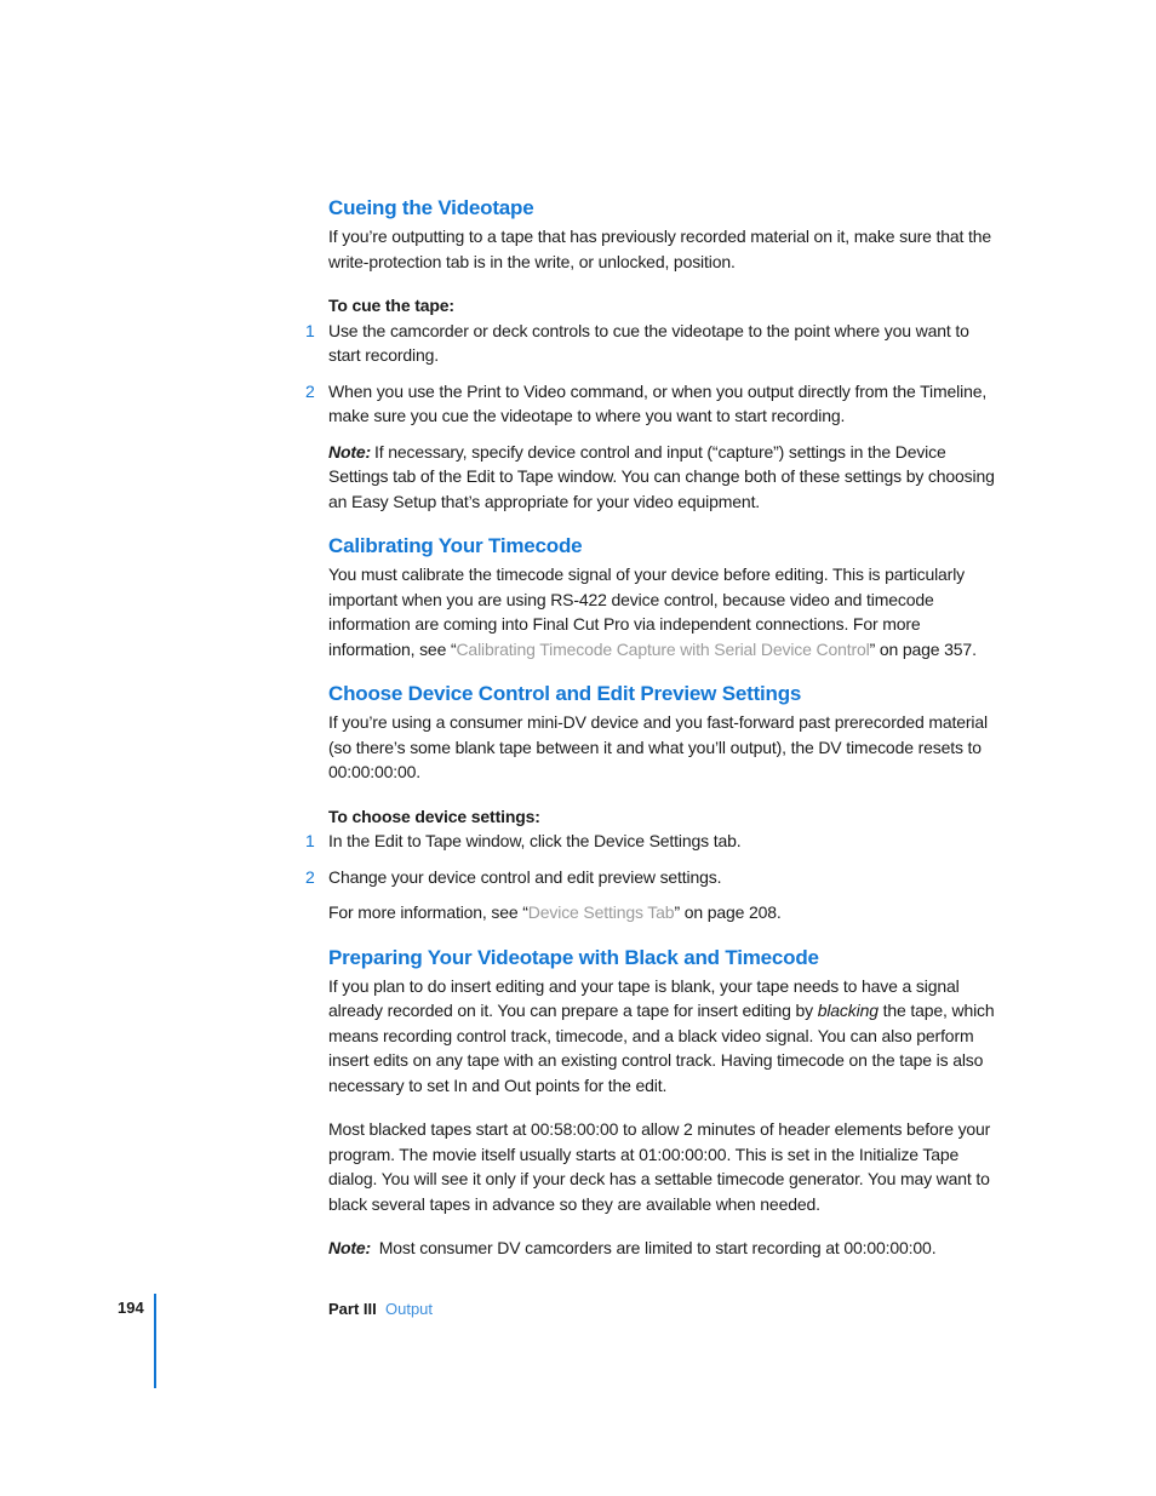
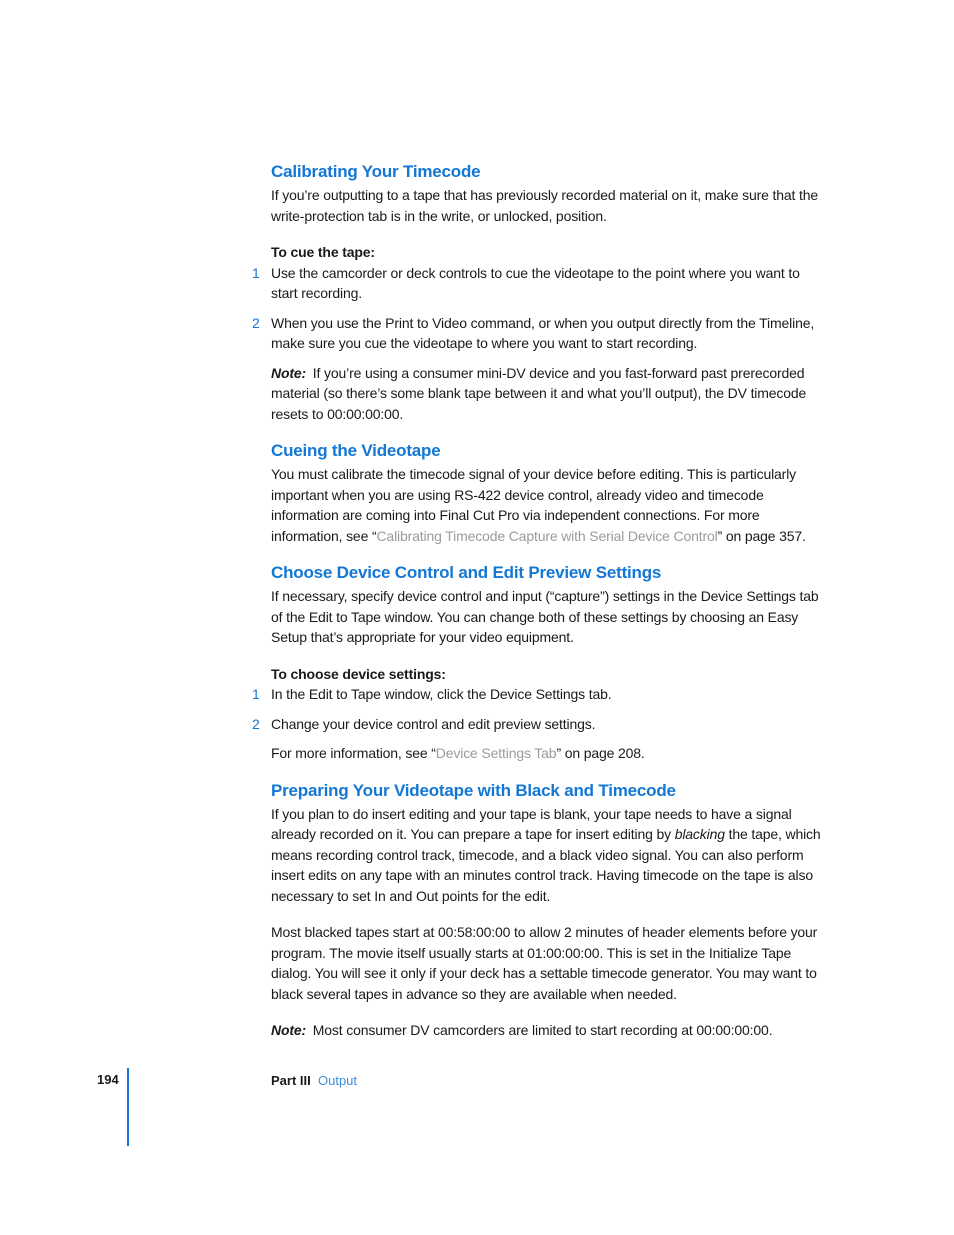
- Cueing the Videotape
+ Calibrating Your Timecode
  If you’re outputting to a tape that has previously recorded material on it, make sure that the write-protection tab is in the write, or unlocked, position.
  To cue the tape:
  1
  Use the camcorder or deck controls to cue the videotape to the point where you want to start recording.
  2
  When you use the Print to Video command, or when you output directly from the Timeline, make sure you cue the videotape to where you want to start recording.
- Note: If necessary, specify device control and input (“capture”) settings in the Device Settings tab of the Edit to Tape window. You can change both of these settings by choosing an Easy Setup that’s appropriate for your video equipment.
+ Note: If you’re using a consumer mini-DV device and you fast-forward past prerecorded material (so there’s some blank tape between it and what you’ll output), the DV timecode resets to 00:00:00:00.
- Calibrating Your Timecode
+ Cueing the Videotape
- You must calibrate the timecode signal of your device before editing. This is particularly important when you are using RS-422 device control, because video and timecode information are coming into Final Cut Pro via independent connections. For more information, see “Calibrating Timecode Capture with Serial Device Control” on page 357.
+ You must calibrate the timecode signal of your device before editing. This is particularly important when you are using RS-422 device control, already video and timecode information are coming into Final Cut Pro via independent connections. For more information, see “Calibrating Timecode Capture with Serial Device Control” on page 357.
  Choose Device Control and Edit Preview Settings
- If you’re using a consumer mini-DV device and you fast-forward past prerecorded material (so there’s some blank tape between it and what you’ll output), the DV timecode resets to 00:00:00:00.
+ If necessary, specify device control and input (“capture”) settings in the Device Settings tab of the Edit to Tape window. You can change both of these settings by choosing an Easy Setup that’s appropriate for your video equipment.
  To choose device settings:
  1
  In the Edit to Tape window, click the Device Settings tab.
  2
  Change your device control and edit preview settings.
  For more information, see “Device Settings Tab” on page 208.
  Preparing Your Videotape with Black and Timecode
- If you plan to do insert editing and your tape is blank, your tape needs to have a signal already recorded on it. You can prepare a tape for insert editing by blacking the tape, which means recording control track, timecode, and a black video signal. You can also perform insert edits on any tape with an existing control track. Having timecode on the tape is also necessary to set In and Out points for the edit.
+ If you plan to do insert editing and your tape is blank, your tape needs to have a signal already recorded on it. You can prepare a tape for insert editing by blacking the tape, which means recording control track, timecode, and a black video signal. You can also perform insert edits on any tape with an minutes control track. Having timecode on the tape is also necessary to set In and Out points for the edit.
  Most blacked tapes start at 00:58:00:00 to allow 2 minutes of header elements before your program. The movie itself usually starts at 01:00:00:00. This is set in the Initialize Tape dialog. You will see it only if your deck has a settable timecode generator. You may want to black several tapes in advance so they are available when needed.
  Note: Most consumer DV camcorders are limited to start recording at 00:00:00:00.
  194
  Part III
  Output
